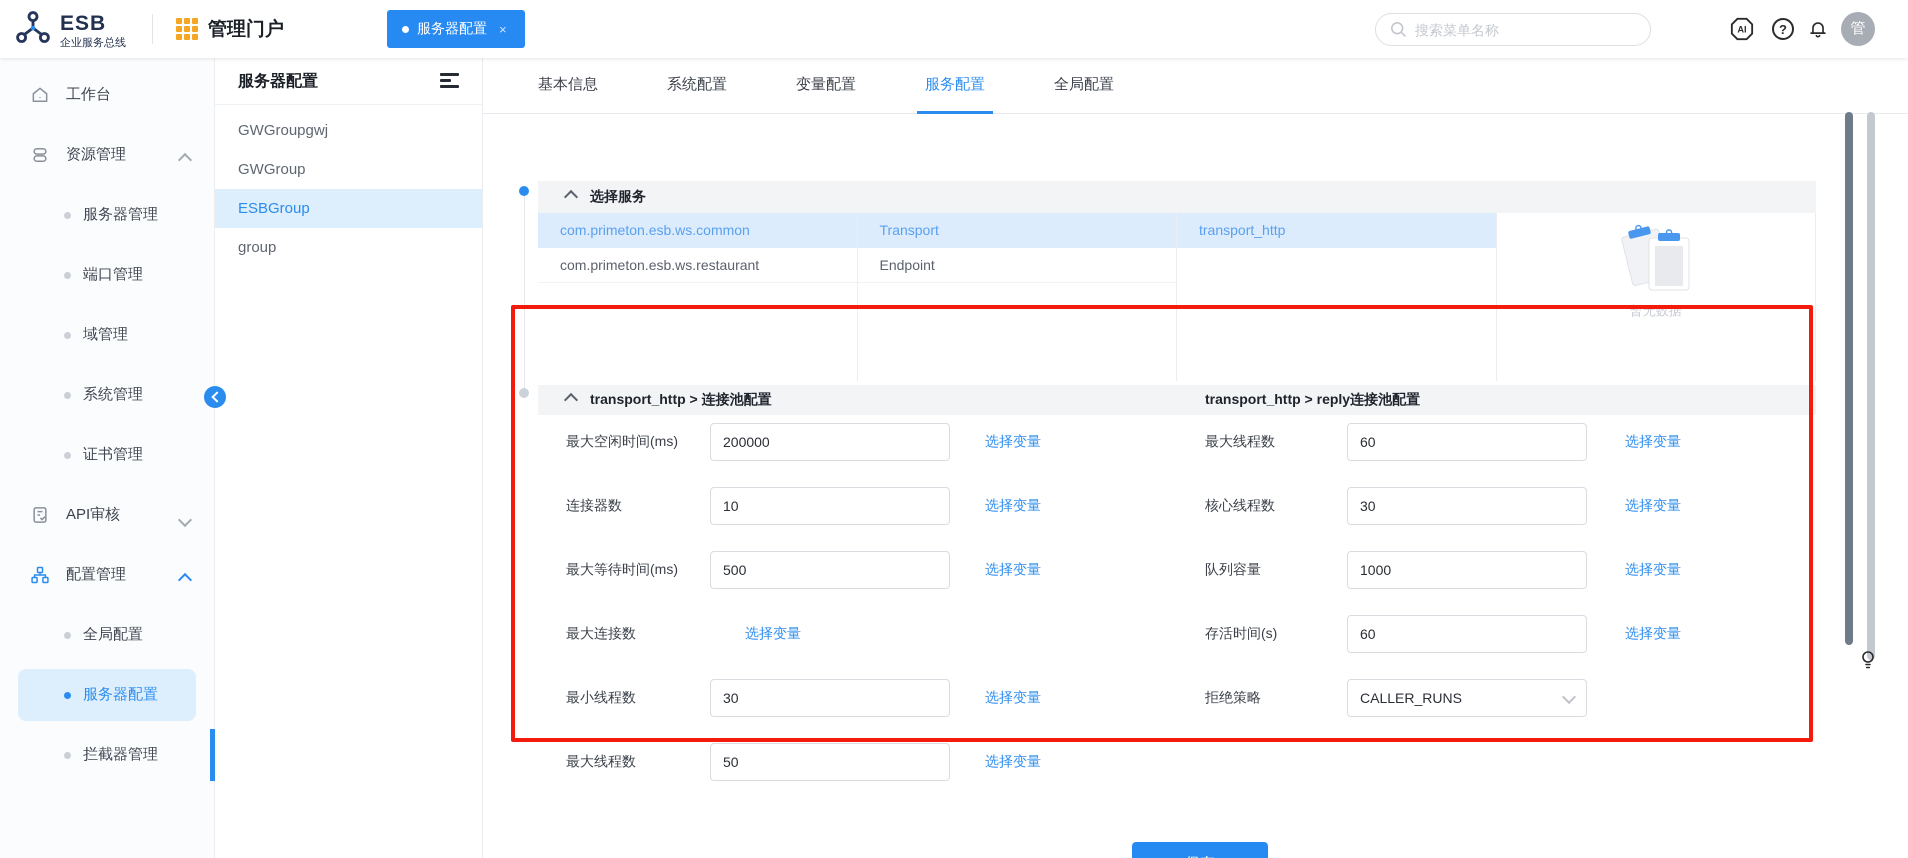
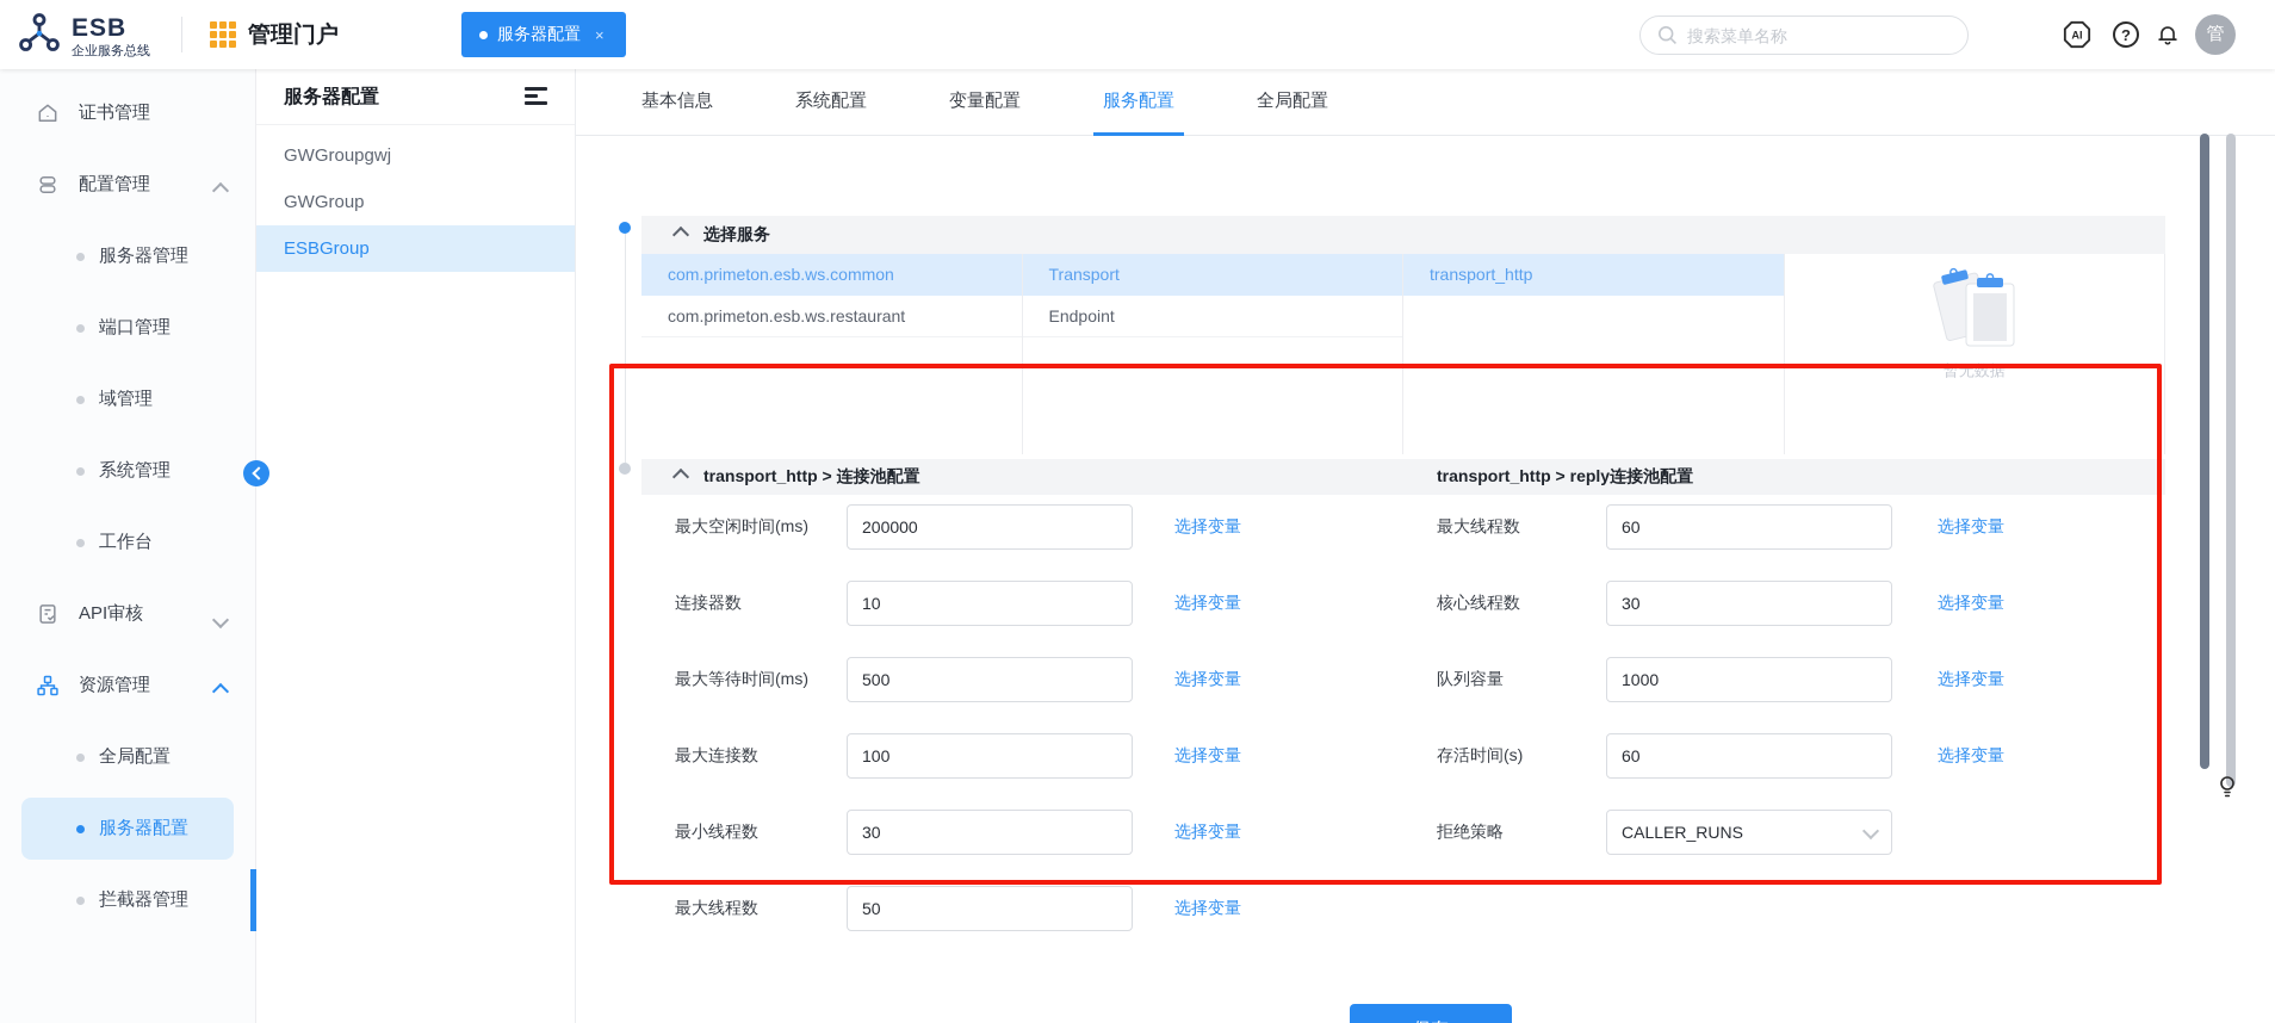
  ESB
  企业服务总线
  管理门户
  服务器配置
  ×
  搜索菜单名称
  AI
  ?
  管
- 工作台
+ 证书管理
- 资源管理
+ 配置管理
  服务器管理
  端口管理
  域管理
  系统管理
- 证书管理
+ 工作台
  API审核
- 配置管理
+ 资源管理
  全局配置
  服务器配置
  拦截器管理
  服务器配置
  GWGroupgwj
  GWGroup
  ESBGroup
- group
  基本信息
  系统配置
  变量配置
  服务配置
  全局配置
  选择服务
  com.primeton.esb.ws.common
  com.primeton.esb.ws.restaurant
  Transport
  Endpoint
  transport_http
  暂无数据
  transport_http > 连接池配置
  transport_http > reply连接池配置
  最大空闲时间(ms)
  200000
  选择变量
  连接器数
  10
  选择变量
  最大等待时间(ms)
  500
  选择变量
  最大连接数
+ 100
  选择变量
  最小线程数
  30
  选择变量
  最大线程数
  50
  选择变量
  最大线程数
  60
  选择变量
  核心线程数
  30
  选择变量
  队列容量
  1000
  选择变量
  存活时间(s)
  60
  选择变量
  拒绝策略
  CALLER_RUNS
